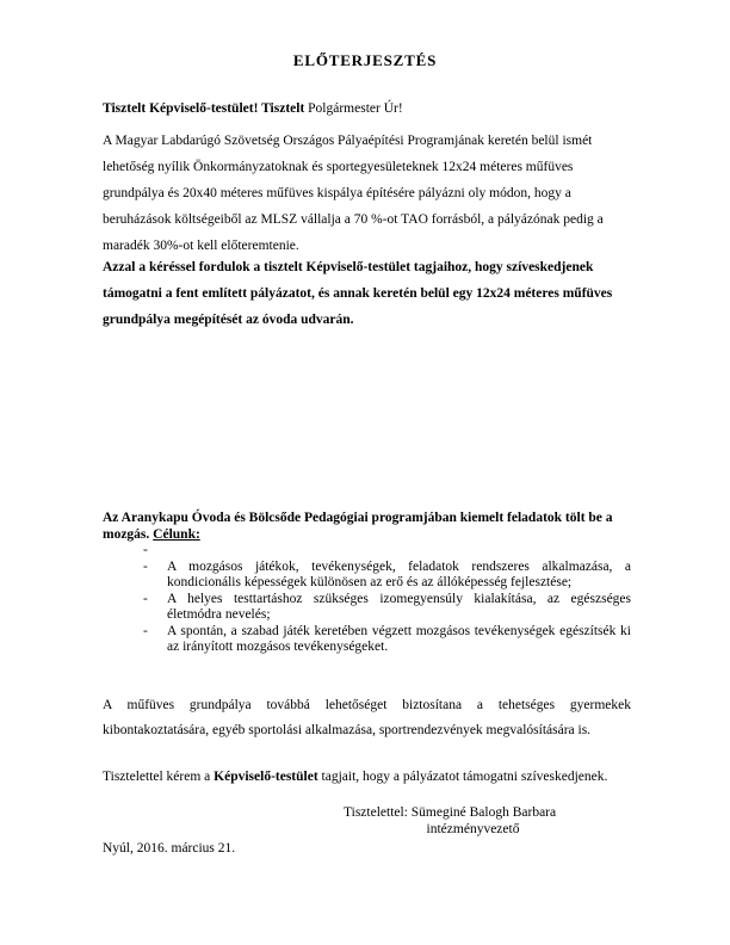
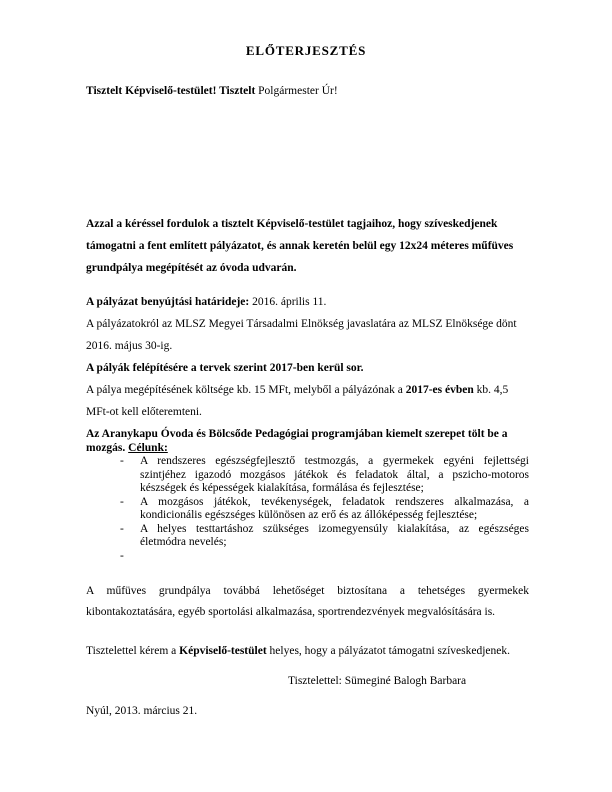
  ELŐTERJESZTÉS
  Tisztelt Képviselő-testület! Tisztelt Polgármester Úr!
- A Magyar Labdarúgó Szövetség Országos Pályaépítési Programjának keretén belül ismét lehetőség nyílik Önkormányzatoknak és sportegyesületeknek 12x24 méteres műfüves grundpálya és 20x40 méteres műfüves kispálya építésére pályázni oly módon, hogy a beruházások költségeiből az MLSZ vállalja a 70 %-ot TAO forrásból, a pályázónak pedig a maradék 30%-ot kell előteremtenie.
  Azzal a kéréssel fordulok a tisztelt Képviselő-testület tagjaihoz, hogy szíveskedjenek támogatni a fent említett pályázatot, és annak keretén belül egy 12x24 méteres műfüves grundpálya megépítését az óvoda udvarán.
+ A pályázat benyújtási határideje: 2016. április 11.
+ A pályázatokról az MLSZ Megyei Társadalmi Elnökség javaslatára az MLSZ Elnöksége dönt 2016. május 30-ig.
+ A pályák felépítésére a tervek szerint 2017-ben kerül sor.
+ A pálya megépítésének költsége kb. 15 MFt, melyből a pályázónak a 2017-es évben kb. 4,5 MFt-ot kell előteremteni.
- Az Aranykapu Óvoda és Bölcsőde Pedagógiai programjában kiemelt feladatok tölt be a mozgás. Célunk:
+ Az Aranykapu Óvoda és Bölcsőde Pedagógiai programjában kiemelt szerepet tölt be a mozgás. Célunk:
  -
+ A rendszeres egészségfejlesztő testmozgás, a gyermekek egyéni fejlettségi szintjéhez igazodó mozgásos játékok és feladatok által, a pszicho-motoros készségek és képességek kialakítása, formálása és fejlesztése;
  -
- A mozgásos játékok, tevékenységek, feladatok rendszeres alkalmazása, a kondicionális képességek különösen az erő és az állóképesség fejlesztése;
+ A mozgásos játékok, tevékenységek, feladatok rendszeres alkalmazása, a kondicionális egészséges különösen az erő és az állóképesség fejlesztése;
  -
  A helyes testtartáshoz szükséges izomegyensúly kialakítása, az egészséges életmódra nevelés;
  -
- A spontán, a szabad játék keretében végzett mozgásos tevékenységek egészítsék ki az irányított mozgásos tevékenységeket.
  A műfüves grundpálya továbbá lehetőséget biztosítana a tehetséges gyermekek kibontakoztatására, egyéb sportolási alkalmazása, sportrendezvények megvalósítására is.
- Tisztelettel kérem a Képviselő-testület tagjait, hogy a pályázatot támogatni szíveskedjenek.
+ Tisztelettel kérem a Képviselő-testület helyes, hogy a pályázatot támogatni szíveskedjenek.
  Tisztelettel: Sümeginé Balogh Barbara
- intézményvezető
- Nyúl, 2016. március 21.
+ Nyúl, 2013. március 21.
